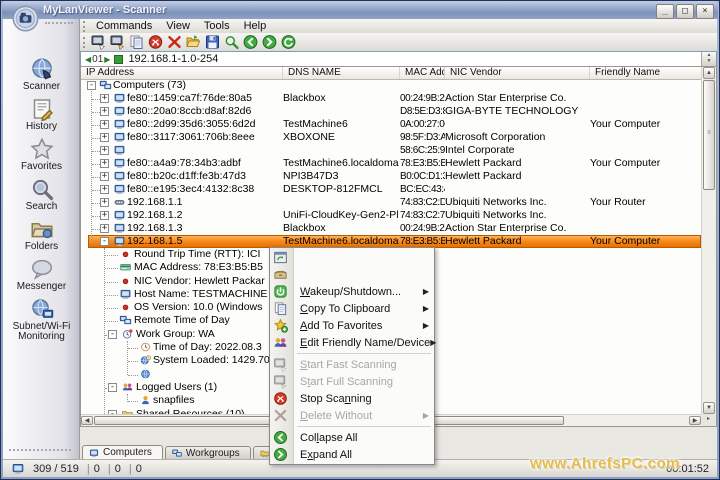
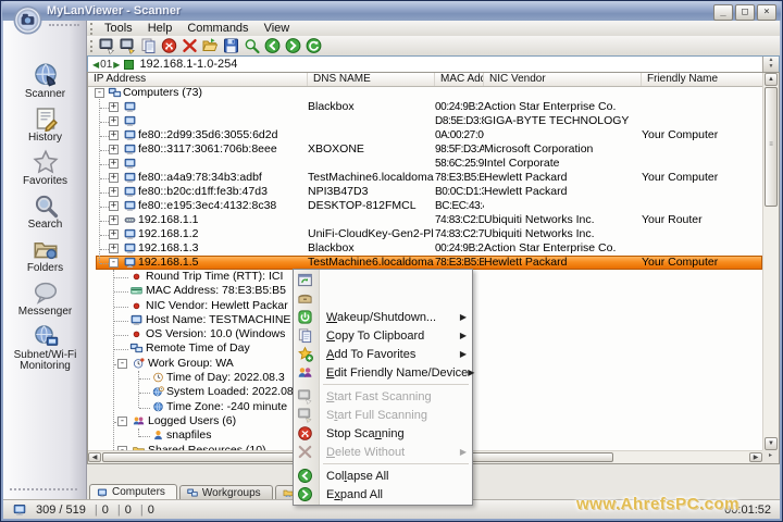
  MyLanViewer - Scanner
  _
  □
  ×
  Scanner
  History
  Favorites
  Search
  Folders
  Messenger
  Subnet/Wi-Fi Monitoring
- Commands
+ Tools
- View
+ Help
- Tools
+ Commands
- Help
+ View
  ◀
  01
  ▶
  192.168.1-1.0-254
  IP Address
  DNS NAME
  NIC Vendor
  Friendly Name
  -
  Computers (73)
  +
- fe80::1459:ca7f:76de:80a5
  Blackbox
  00:24:9B:2
  Action Star Enterprise Co.
  +
- fe80::20a0:8ccb:d8af:82d6
  D8:5E:D3:
  GIGA-BYTE TECHNOLOGY
  +
  fe80::2d99:35d6:3055:6d2d
- TestMachine6
  0A:00:27:0
  Your Computer
  +
  fe80::3117:3061:706b:8eee
  XBOXONE
  98:5F:D3:A
  Microsoft Corporation
  +
  58:6C:25:9
  Intel Corporate
  +
  fe80::a4a9:78:34b3:adbf
  TestMachine6.localdoma
  78:E3:B5:B
  Hewlett Packard
  Your Computer
  +
  fe80::b20c:d1ff:fe3b:47d3
  NPI3B47D3
  B0:0C:D1:
  Hewlett Packard
  +
  fe80::e195:3ec4:4132:8c38
  DESKTOP-812FMCL
  BC:EC:43:
  +
  192.168.1.1
  74:83:C2:D
  Ubiquiti Networks Inc.
  Your Router
  +
  192.168.1.2
  UniFi-CloudKey-Gen2-Pl
  74:83:C2:7
  Ubiquiti Networks Inc.
  +
  192.168.1.3
  Blackbox
  00:24:9B:2
  Action Star Enterprise Co.
  -
  192.168.1.5
  TestMachine6.localdoma
  78:E3:B5:B
  Hewlett Packard
  Your Computer
  Round Trip Time (RTT): ICI
  MAC Address: 78:E3:B5:B5
  NIC Vendor: Hewlett Packar
  Host Name: TESTMACHINE
  OS Version: 10.0 (Windows
  Remote Time of Day
  -
  Work Group: WA
  Time of Day: 2022.08.3
- System Loaded: 1429.70
+ System Loaded: 2022.08
+ Time Zone: -240 minute
  -
- Logged Users (1)
+ Logged Users (6)
  snapfiles
  -
  www.AhrefsPC.com
  Computers
  Workgroups
  Wakeup/Shutdown...
  ▶
  Copy To Clipboard
  ▶
  Add To Favorites
  ▶
  Edit Friendly Name/Device
  ▶
  Start Fast Scanning
  Start Full Scanning
  Stop Scanning
  Delete Without
  ▶
  Collapse All
  Expand All
  309 / 519 | 0 | 0 | 0
  00:01:52
